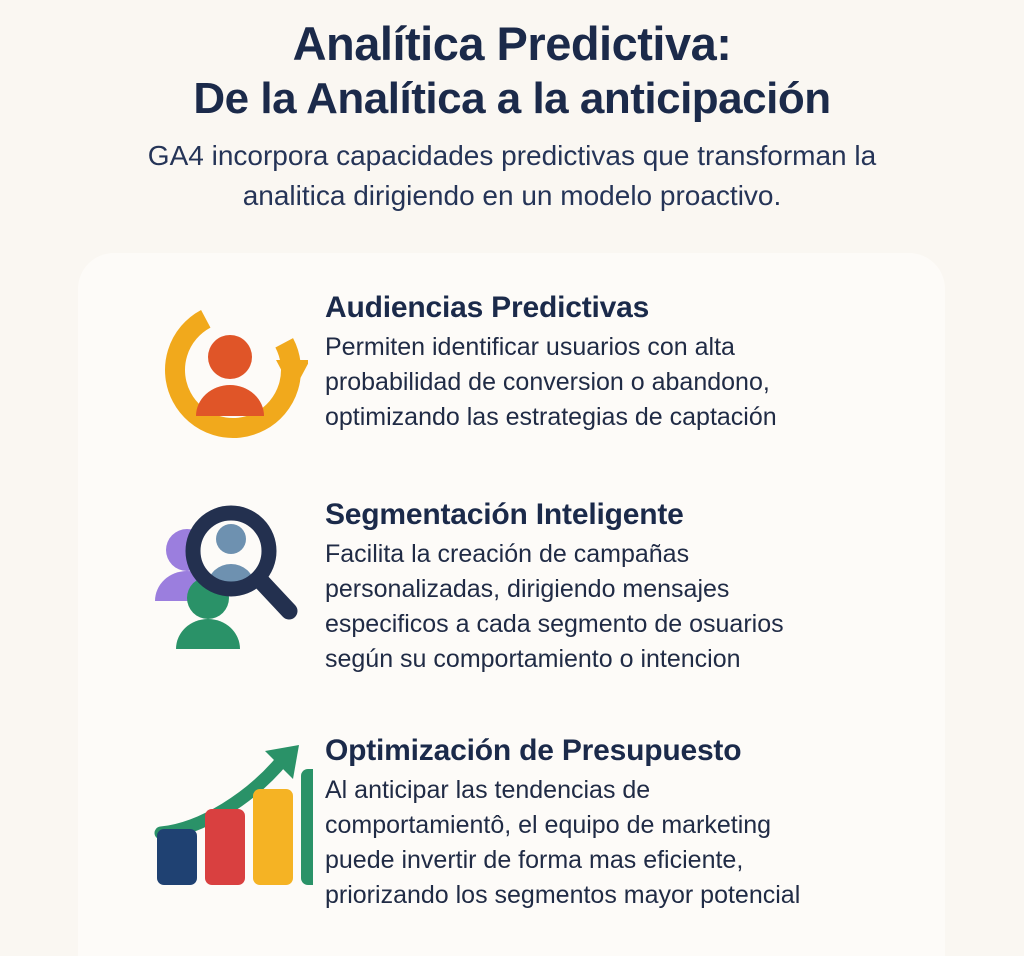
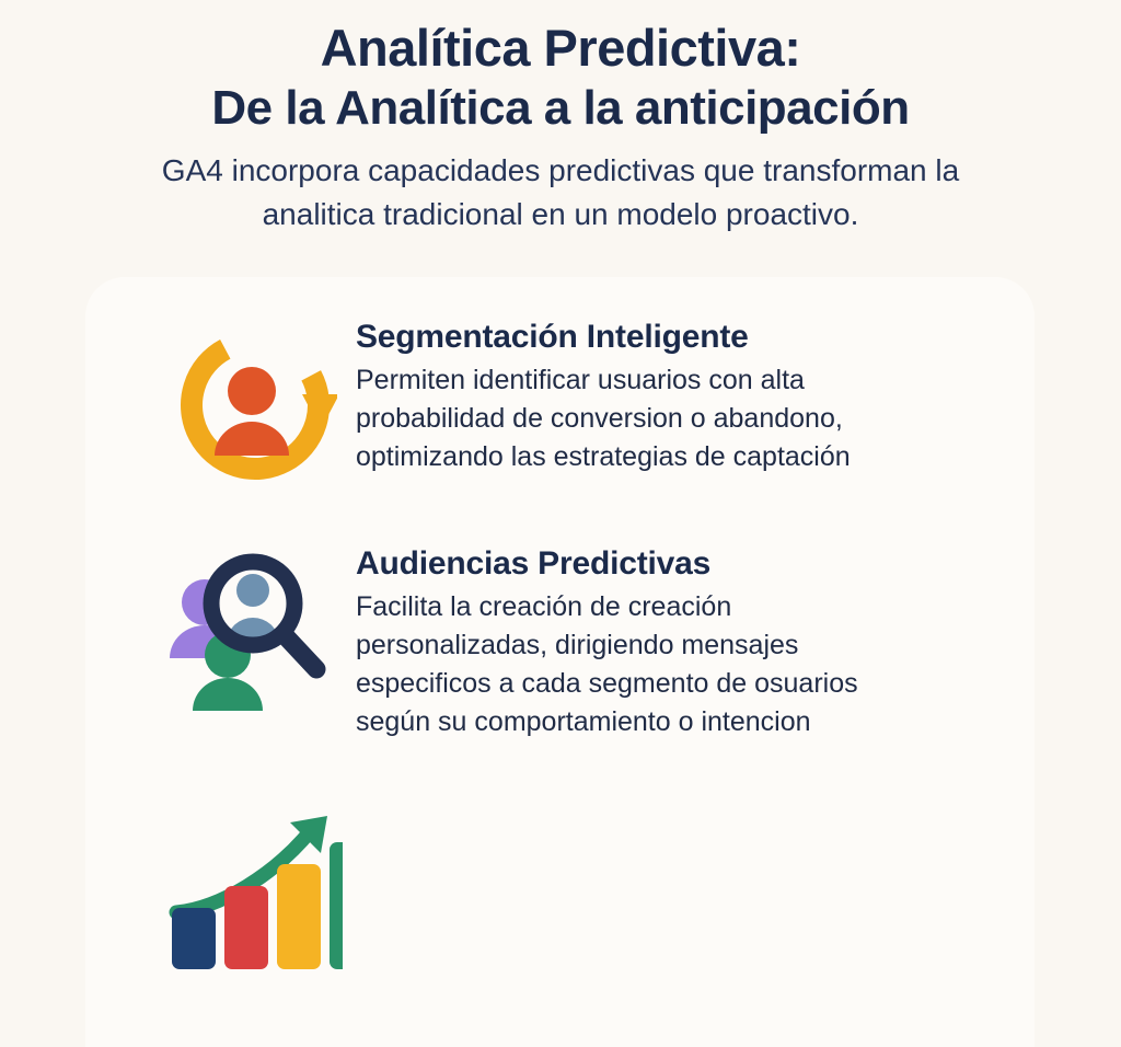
  Analítica Predictiva:
  De la Analítica a la anticipación
  GA4 incorpora capacidades predictivas que transforman la
- analitica dirigiendo en un modelo proactivo.
+ analitica tradicional en un modelo proactivo.
- Audiencias Predictivas
+ Segmentación Inteligente
  Permiten identificar usuarios con alta
  probabilidad de conversion o abandono,
  optimizando las estrategias de captación
- Segmentación Inteligente
+ Audiencias Predictivas
- Facilita la creación de campañas
+ Facilita la creación de creación
  personalizadas, dirigiendo mensajes
  especificos a cada segmento de osuarios
  según su comportamiento o intencion
- Optimización de Presupuesto
- Al anticipar las tendencias de
- comportamientô, el equipo de marketing
- puede invertir de forma mas eficiente,
- priorizando los segmentos mayor potencial
